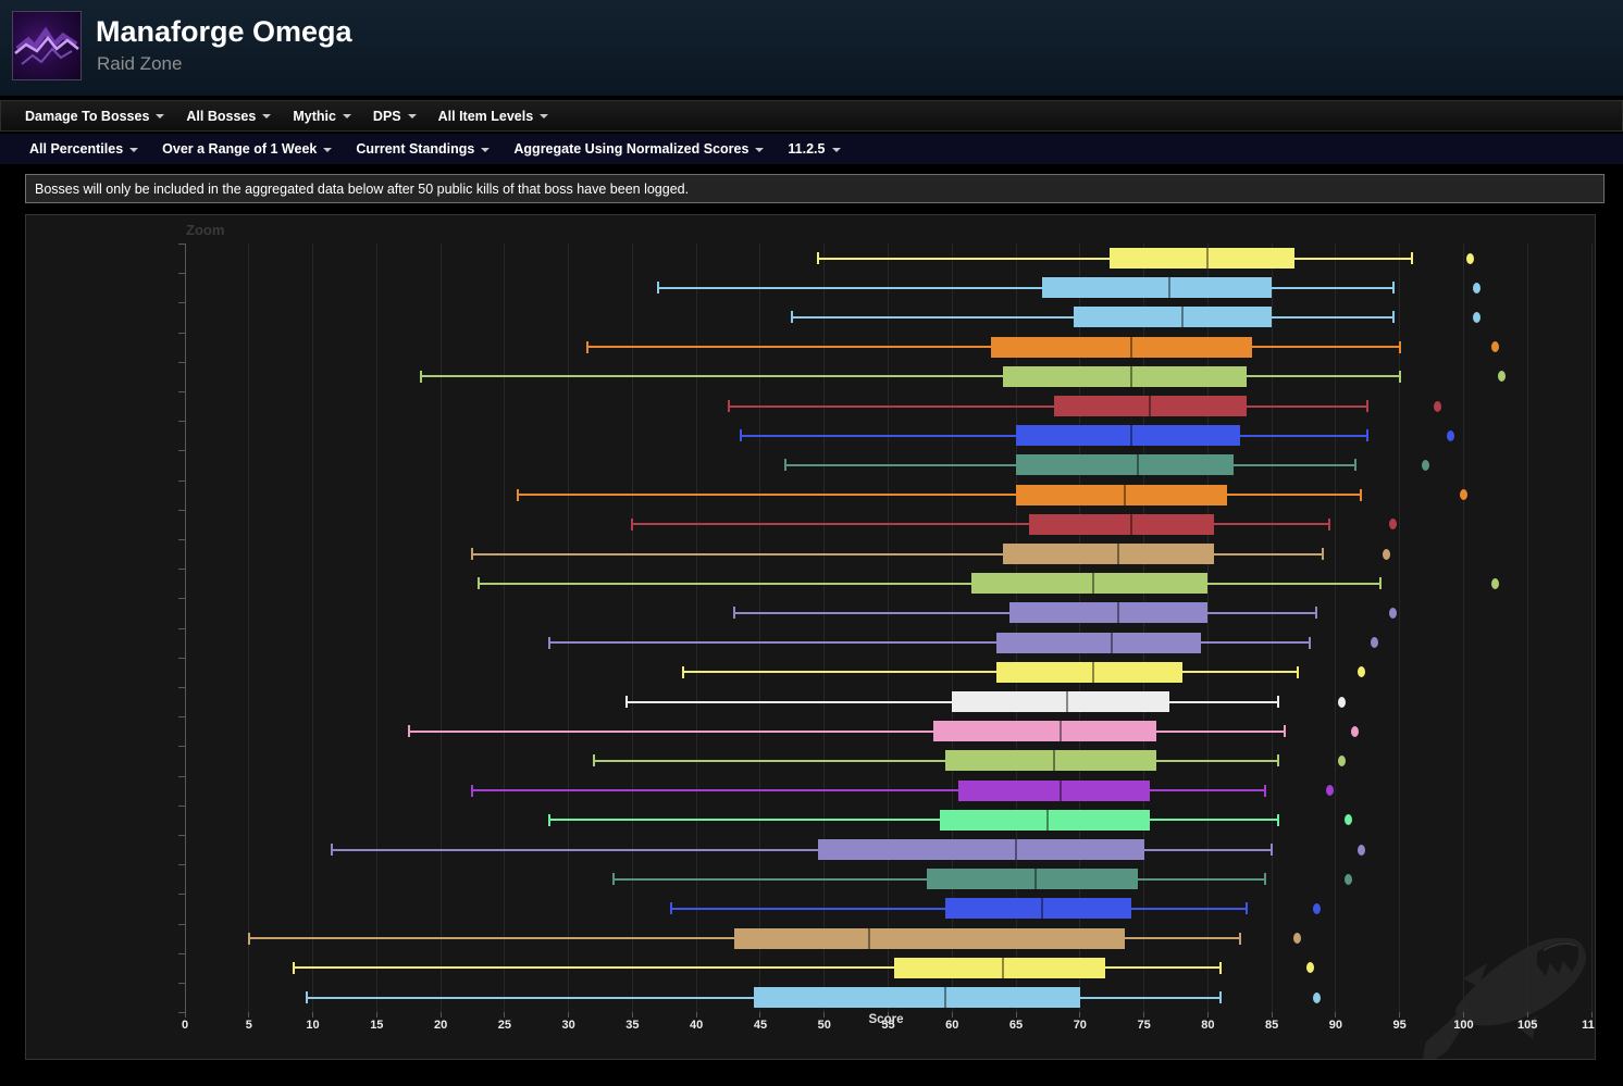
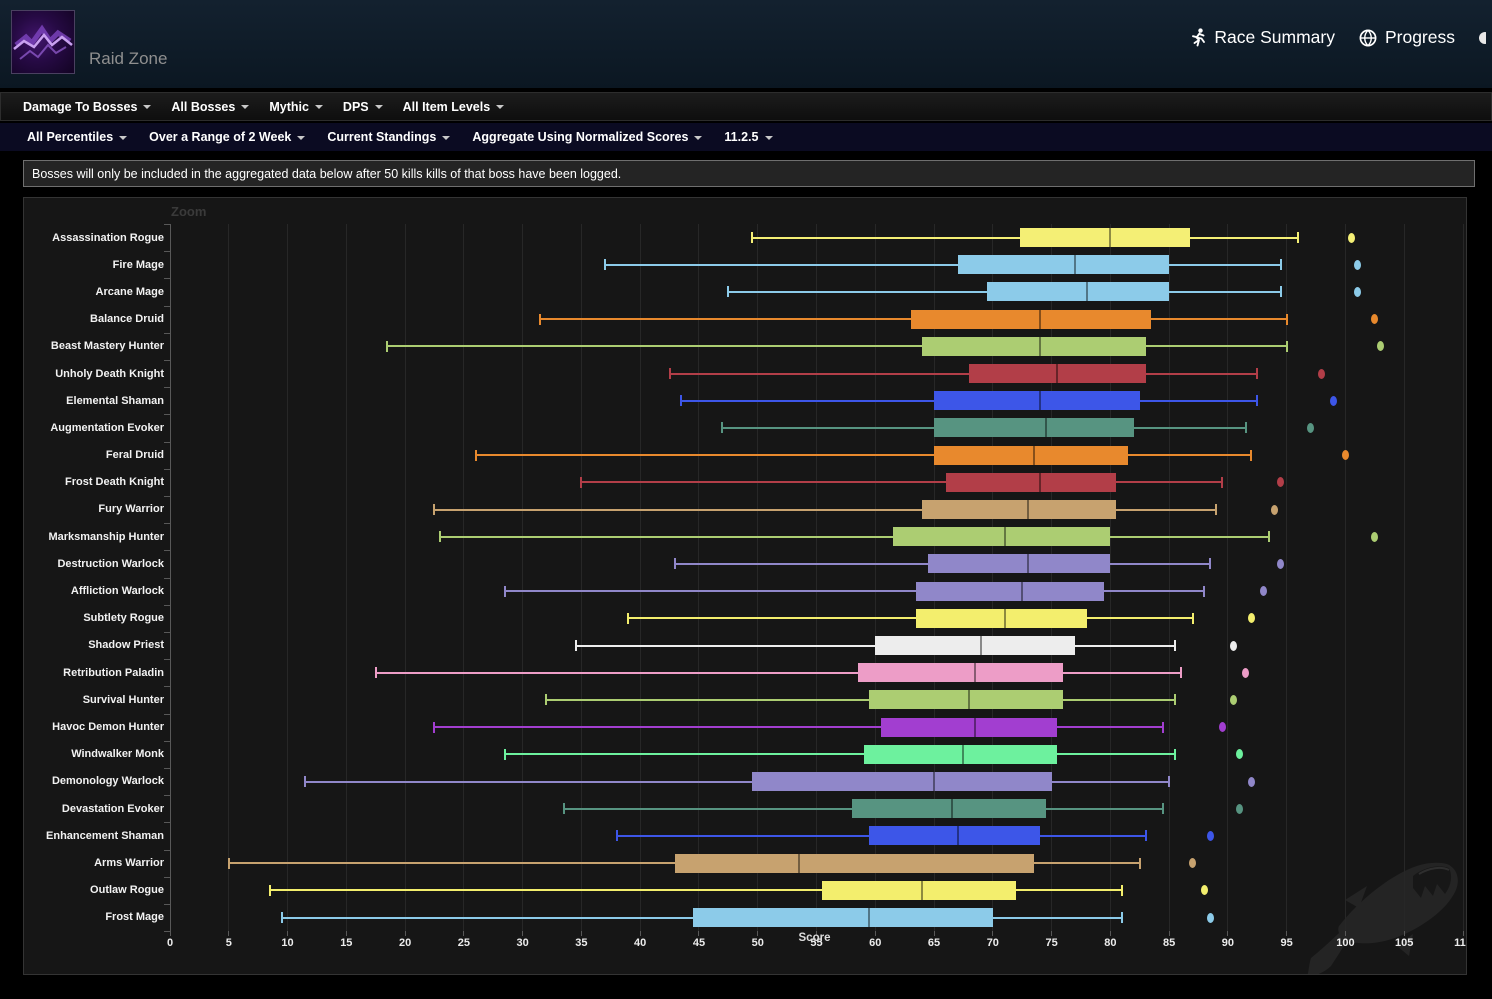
- Manaforge Omega
  Raid Zone
+ Race Summary
+ Progress
  Damage To Bosses
  All Bosses
  Mythic
  DPS
  All Item Levels
  All Percentiles
- Over a Range of 1 Week
+ Over a Range of 2 Week
  Current Standings
  Aggregate Using Normalized Scores
  11.2.5
- Bosses will only be included in the aggregated data below after 50 public kills of that boss have been logged.
+ Bosses will only be included in the aggregated data below after 50 kills kills of that boss have been logged.
  Zoom
+ Assassination Rogue
+ Fire Mage
+ Arcane Mage
+ Balance Druid
+ Beast Mastery Hunter
+ Unholy Death Knight
+ Elemental Shaman
+ Augmentation Evoker
+ Feral Druid
+ Frost Death Knight
+ Fury Warrior
+ Marksmanship Hunter
+ Destruction Warlock
+ Affliction Warlock
+ Subtlety Rogue
+ Shadow Priest
+ Retribution Paladin
+ Survival Hunter
+ Havoc Demon Hunter
+ Windwalker Monk
+ Demonology Warlock
+ Devastation Evoker
+ Enhancement Shaman
+ Arms Warrior
+ Outlaw Rogue
+ Frost Mage
  0
  5
  10
  15
  20
  25
  30
  35
  40
  45
  50
  55
  60
  65
  70
  75
  80
  85
  90
  95
  100
  105
  Score
